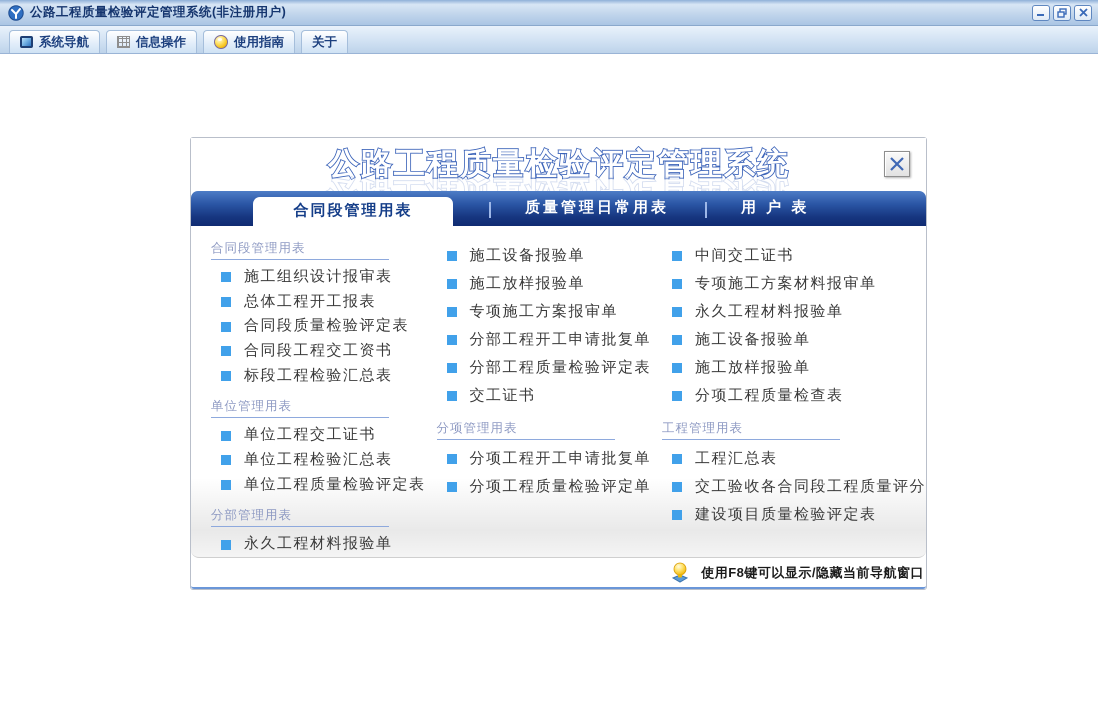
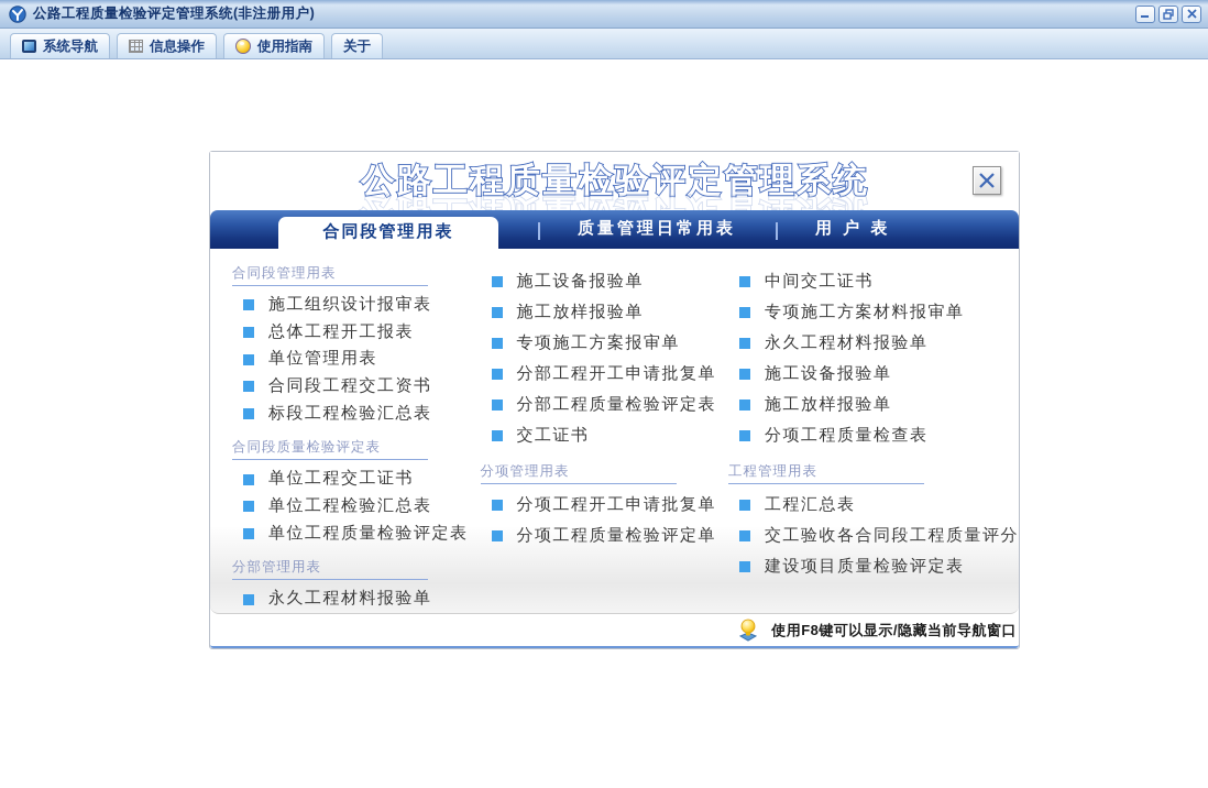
  公路工程质量检验评定管理系统(非注册用户)
  系统导航
  信息操作
  使用指南
  关于
  公路工程质量检验评定管理系统
  合同段管理用表
  质量管理日常用表
  用 户 表
  合同段管理用表
  施工组织设计报审表
  总体工程开工报表
- 合同段质量检验评定表
+ 单位管理用表
  合同段工程交工资书
  标段工程检验汇总表
- 单位管理用表
+ 合同段质量检验评定表
  单位工程交工证书
  单位工程检验汇总表
  单位工程质量检验评定表
  分部管理用表
  永久工程材料报验单
  施工设备报验单
  施工放样报验单
  专项施工方案报审单
  分部工程开工申请批复单
  分部工程质量检验评定表
  交工证书
  分项管理用表
  分项工程开工申请批复单
  分项工程质量检验评定单
  中间交工证书
  专项施工方案材料报审单
  永久工程材料报验单
  施工设备报验单
  施工放样报验单
  分项工程质量检查表
  工程管理用表
  工程汇总表
  交工验收各合同段工程质量评分
  建设项目质量检验评定表
  使用F8键可以显示/隐藏当前导航窗口
